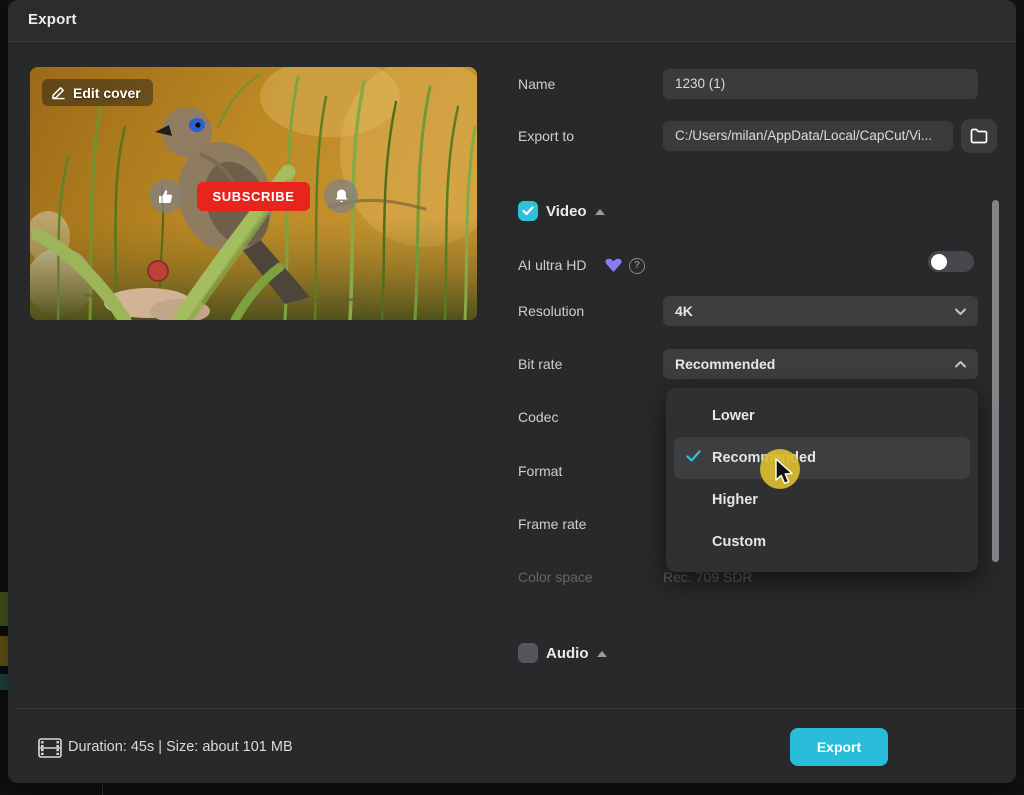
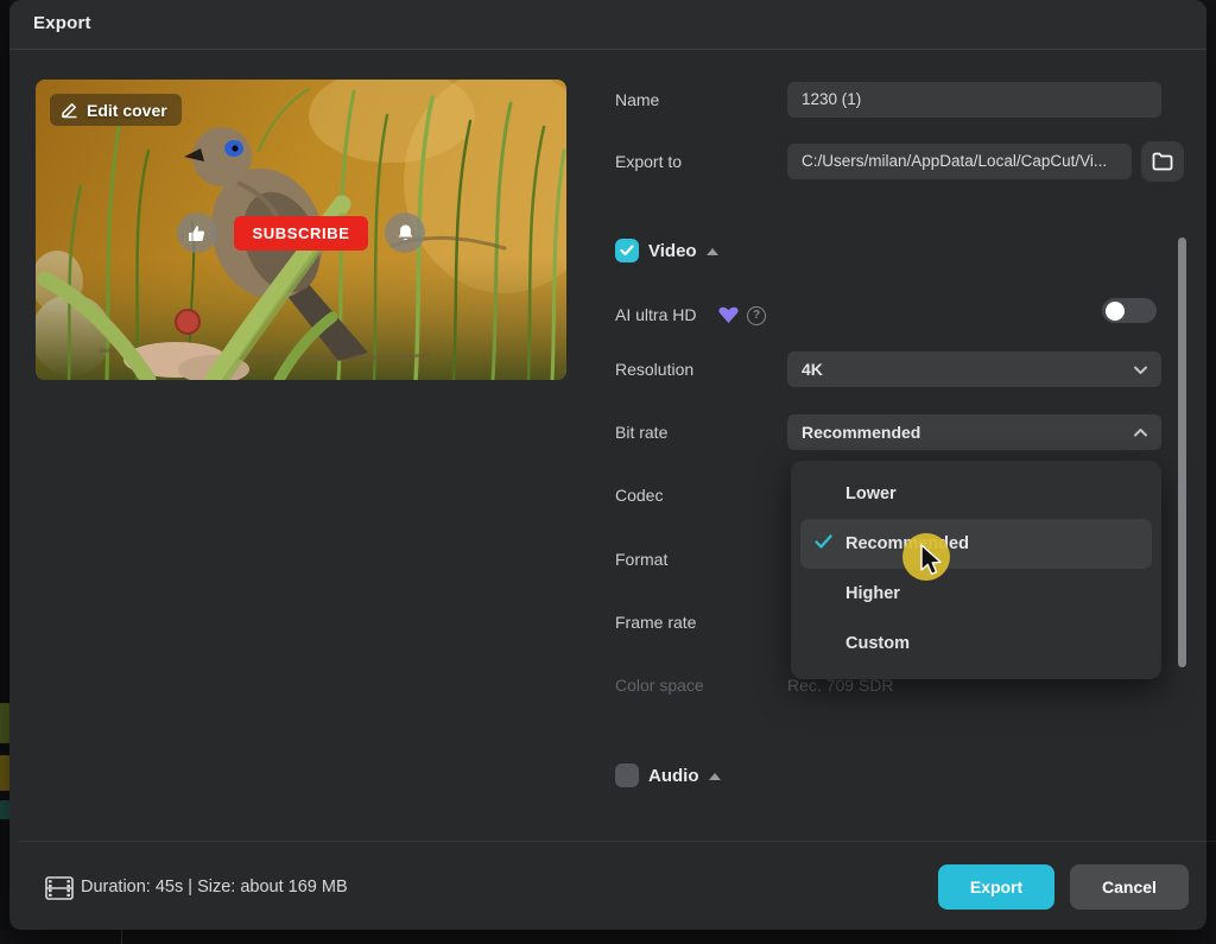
  Export
  Edit cover
  SUBSCRIBE
  Name
  1230 (1)
  Export to
  C:/Users/milan/AppData/Local/CapCut/Vi...
  Video
  AI ultra HD
  ?
  Resolution
  4K
  Bit rate
  Recommended
  Codec
  Format
  Frame rate
  Color space
  Rec. 709 SDR
  Audio
  Lower
  Higher
  Custom
- Duration: 45s | Size: about 101 MB
+ Duration: 45s | Size: about 169 MB
  Export
+ Cancel
